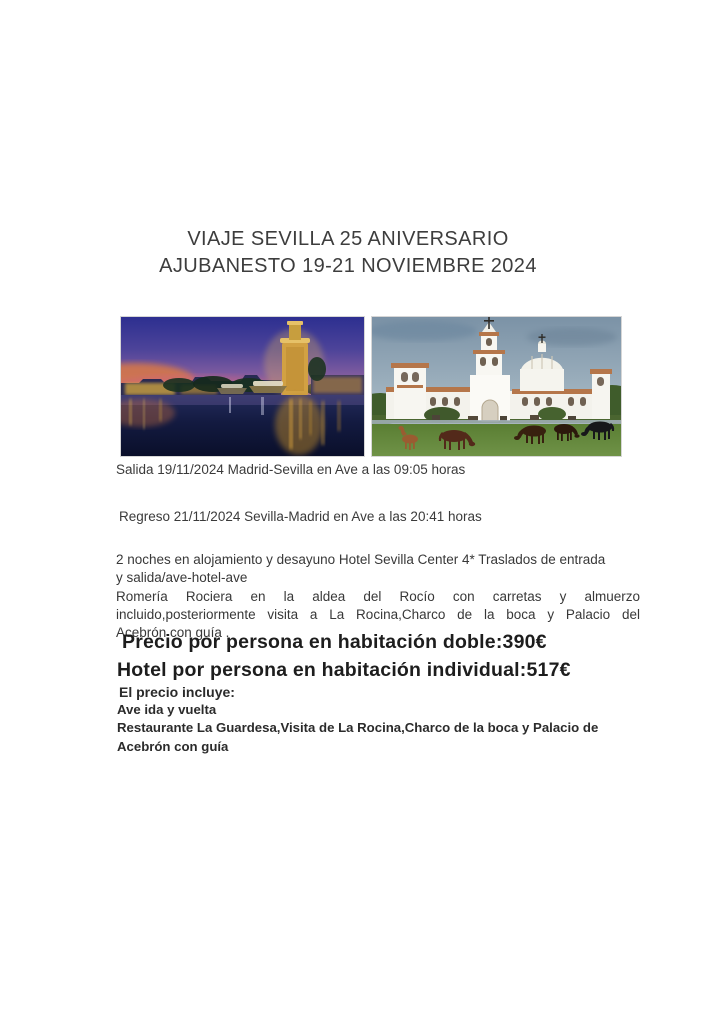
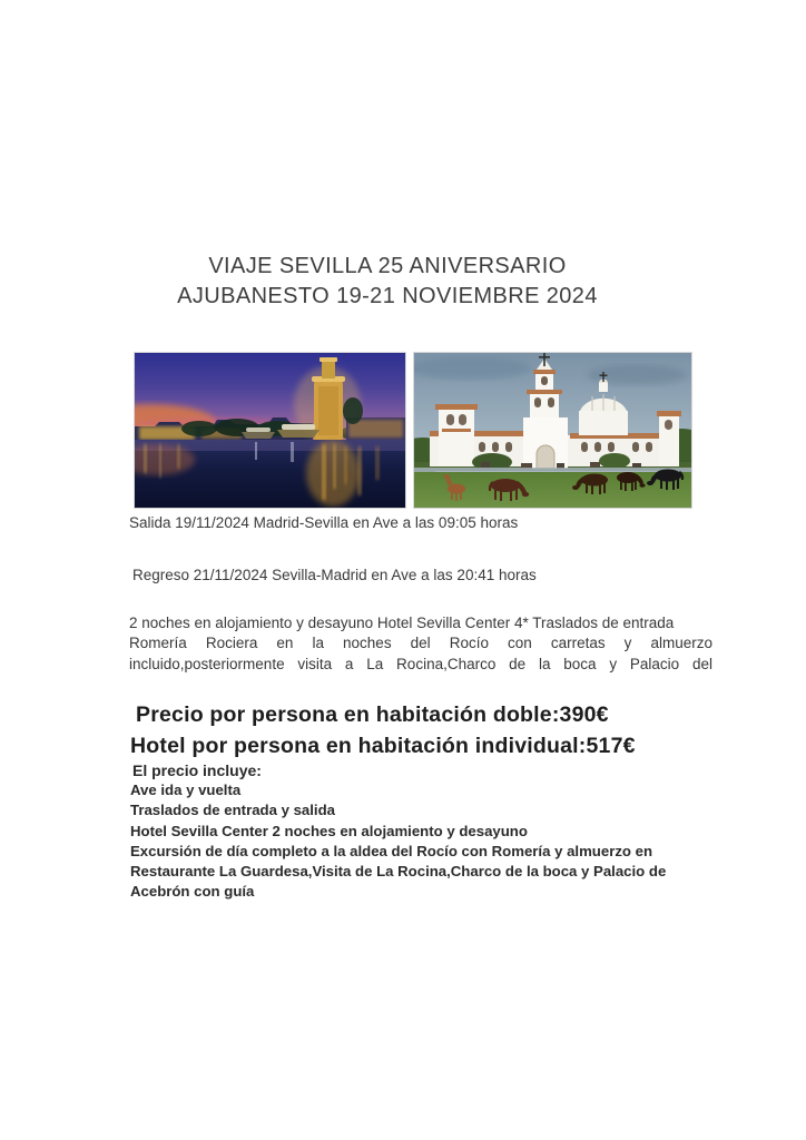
  VIAJE SEVILLA 25 ANIVERSARIO
  AJUBANESTO 19-21 NOVIEMBRE 2024
  Salida 19/11/2024 Madrid-Sevilla en Ave a las 09:05 horas
  Regreso 21/11/2024 Sevilla-Madrid en Ave a las 20:41 horas
  2 noches en alojamiento y desayuno Hotel Sevilla Center 4* Traslados de entrada
- y salida/ave-hotel-ave
- Romería Rociera en la aldea del Rocío con carretas y almuerzo
+ Romería Rociera en la noches del Rocío con carretas y almuerzo
  incluido,posteriormente visita a La Rocina,Charco de la boca y Palacio del
- Acebrón con guía .
  Precio por persona en habitación doble:390€
  Hotel por persona en habitación individual:517€
  El precio incluye:
  Ave ida y vuelta
+ Traslados de entrada y salida
+ Hotel Sevilla Center 2 noches en alojamiento y desayuno
+ Excursión de día completo a la aldea del Rocío con Romería y almuerzo en
  Restaurante La Guardesa,Visita de La Rocina,Charco de la boca y Palacio de
  Acebrón con guía
